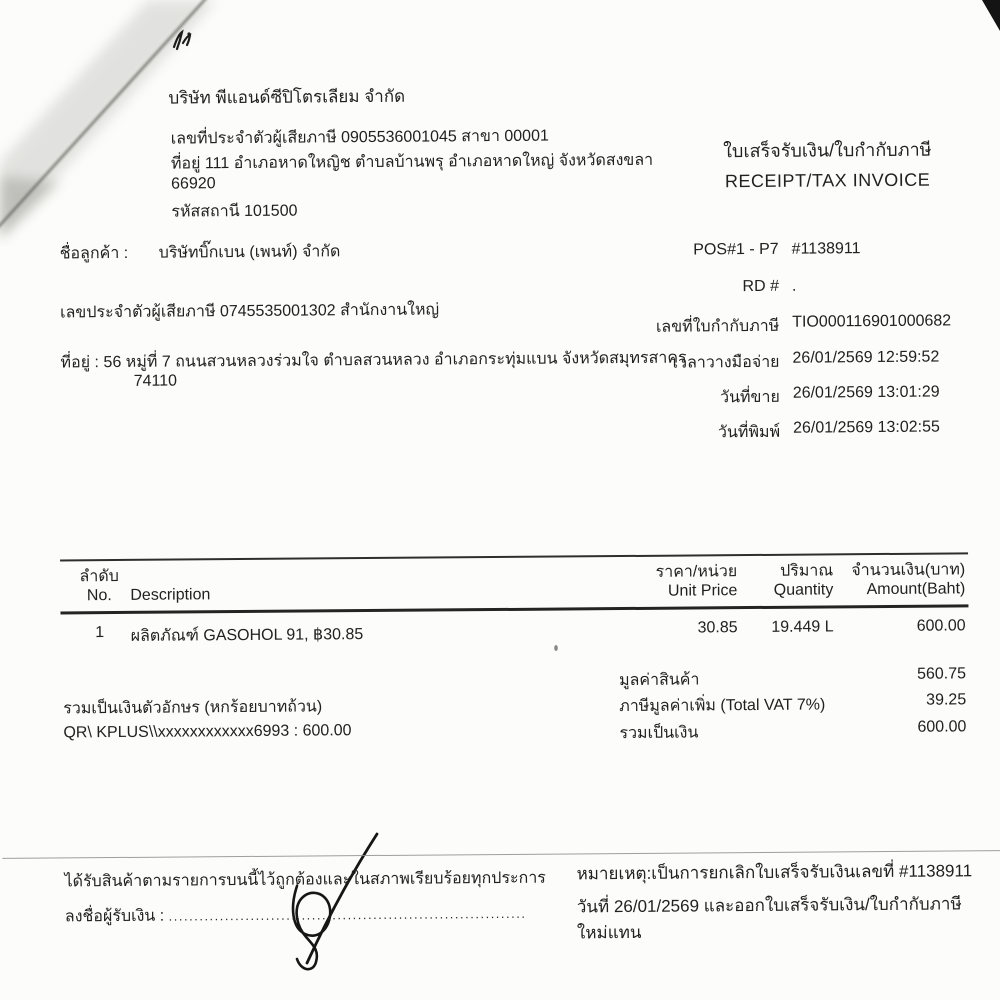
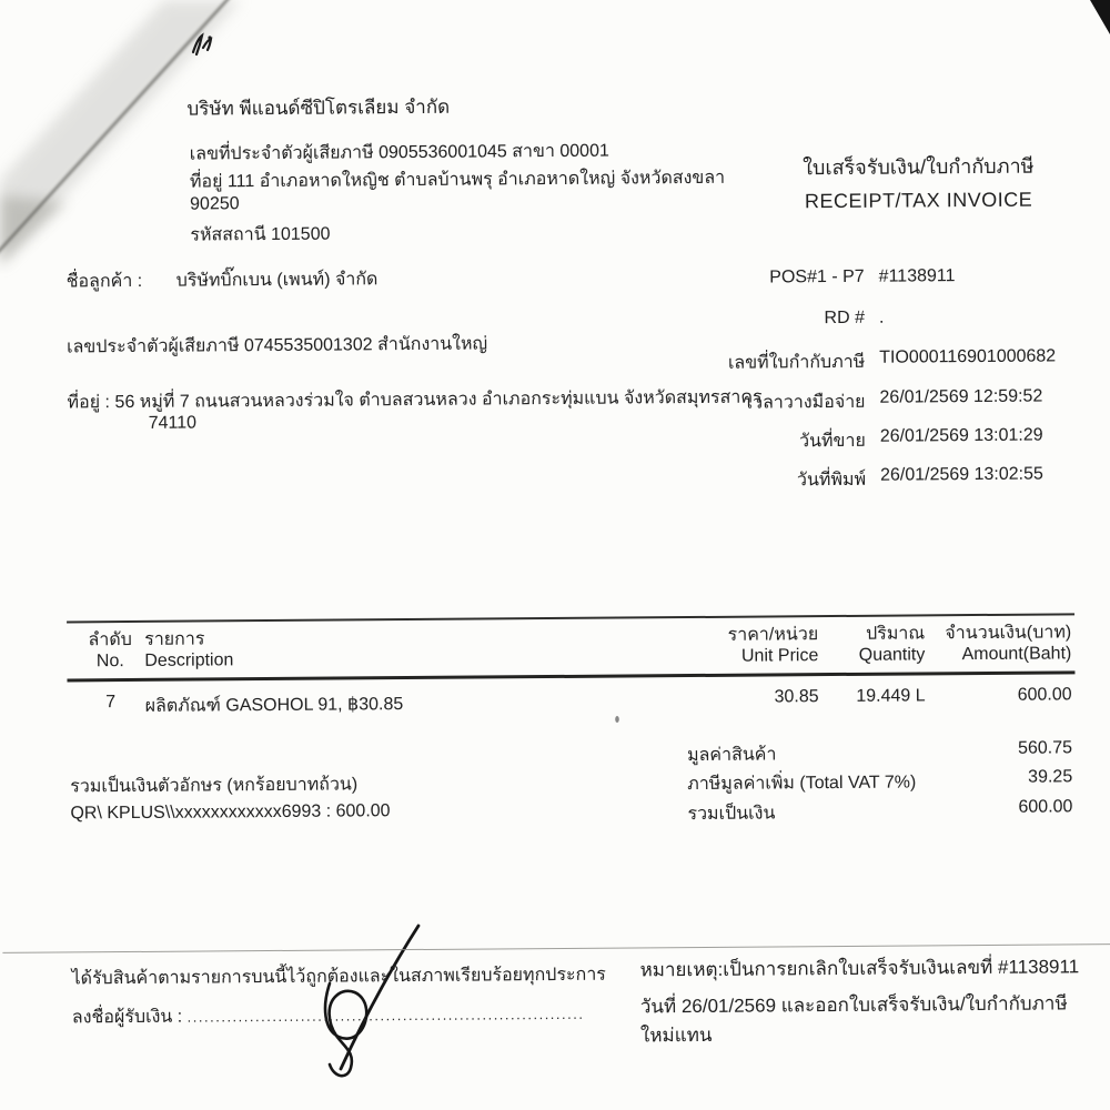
  บริษัท พีแอนด์ซีปิโตรเลียม จำกัด
  เลขที่ประจำตัวผู้เสียภาษี 0905536001045 สาขา 00001
  ที่อยู่ 111 อำเภอหาดใหญิช ตำบลบ้านพรุ อำเภอหาดใหญ่ จังหวัดสงขลา
- 66920
+ 90250
  รหัสสถานี 101500
  ใบเสร็จรับเงิน/ใบกำกับภาษี
  RECEIPT/TAX INVOICE
  ชื่อลูกค้า : บริษัทบิ๊กเบน (เพนท์) จำกัด
  เลขประจำตัวผู้เสียภาษี 0745535001302 สำนักงานใหญ่
  ที่อยู่ :
  56 หมู่ที่ 7 ถนนสวนหลวงร่วมใจ ตำบลสวนหลวง อำเภอกระทุ่มแบน จังหวัดสมุทรสาคร
  74110
  POS#1 - P7
  #1138911
  RD #
  .
  เลขที่ใบกำกับภาษี
  TIO000116901000682
  เวลาวางมือจ่าย
  26/01/2569 12:59:52
  วันที่ขาย
  26/01/2569 13:01:29
  วันที่พิมพ์
  26/01/2569 13:02:55
  ลำดับ
  No.
+ รายการ
  Description
  ราคา/หน่วย
  Unit Price
  ปริมาณ
  Quantity
  จำนวนเงิน(บาท)
  Amount(Baht)
- 1
+ 7
  ผลิตภัณฑ์ GASOHOL 91, ฿30.85
  30.85
  19.449 L
  600.00
  รวมเป็นเงินตัวอักษร (หกร้อยบาทถ้วน)
  QR\ KPLUS\\xxxxxxxxxxxx6993 : 600.00
  มูลค่าสินค้า
  560.75
  ภาษีมูลค่าเพิ่ม (Total VAT 7%)
  39.25
  รวมเป็นเงิน
  600.00
  ได้รับสินค้าตามรายการบนนี้ไว้ถูกต้องและในสภาพเรียบร้อยทุกประการ
  ลงชื่อผู้รับเงิน : ......................................................................
  หมายเหตุ:เป็นการยกเลิกใบเสร็จรับเงินเลขที่ #1138911
  วันที่ 26/01/2569 และออกใบเสร็จรับเงิน/ใบกำกับภาษีใหม่แทน
